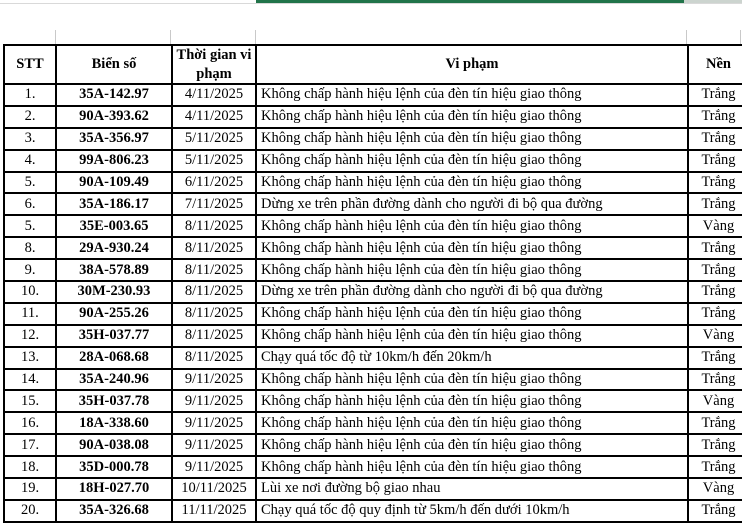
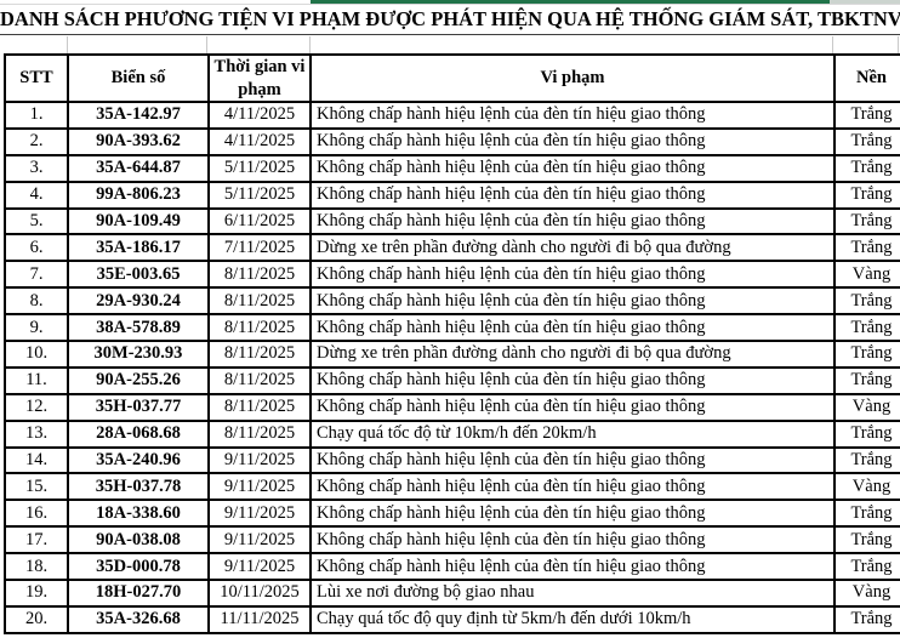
+ DANH SÁCH PHƯƠNG TIỆN VI PHẠM ĐƯỢC PHÁT HIỆN QUA HỆ THỐNG GIÁM SÁT, TBKTNV
  STT	Biển số	Thời gian vi phạm	Vi phạm	Nền
  1.	35A-142.97	4/11/2025	Không chấp hành hiệu lệnh của đèn tín hiệu giao thông	Trắng
  2.	90A-393.62	4/11/2025	Không chấp hành hiệu lệnh của đèn tín hiệu giao thông	Trắng
- 3.	35A-356.97	5/11/2025	Không chấp hành hiệu lệnh của đèn tín hiệu giao thông	Trắng
+ 3.	35A-644.87	5/11/2025	Không chấp hành hiệu lệnh của đèn tín hiệu giao thông	Trắng
  4.	99A-806.23	5/11/2025	Không chấp hành hiệu lệnh của đèn tín hiệu giao thông	Trắng
  5.	90A-109.49	6/11/2025	Không chấp hành hiệu lệnh của đèn tín hiệu giao thông	Trắng
  6.	35A-186.17	7/11/2025	Dừng xe trên phần đường dành cho người đi bộ qua đường	Trắng
- 5.	35E-003.65	8/11/2025	Không chấp hành hiệu lệnh của đèn tín hiệu giao thông	Vàng
+ 7.	35E-003.65	8/11/2025	Không chấp hành hiệu lệnh của đèn tín hiệu giao thông	Vàng
  8.	29A-930.24	8/11/2025	Không chấp hành hiệu lệnh của đèn tín hiệu giao thông	Trắng
  9.	38A-578.89	8/11/2025	Không chấp hành hiệu lệnh của đèn tín hiệu giao thông	Trắng
  10.	30M-230.93	8/11/2025	Dừng xe trên phần đường dành cho người đi bộ qua đường	Trắng
  11.	90A-255.26	8/11/2025	Không chấp hành hiệu lệnh của đèn tín hiệu giao thông	Trắng
  12.	35H-037.77	8/11/2025	Không chấp hành hiệu lệnh của đèn tín hiệu giao thông	Vàng
  13.	28A-068.68	8/11/2025	Chạy quá tốc độ từ 10km/h đến 20km/h	Trắng
  14.	35A-240.96	9/11/2025	Không chấp hành hiệu lệnh của đèn tín hiệu giao thông	Trắng
  15.	35H-037.78	9/11/2025	Không chấp hành hiệu lệnh của đèn tín hiệu giao thông	Vàng
  16.	18A-338.60	9/11/2025	Không chấp hành hiệu lệnh của đèn tín hiệu giao thông	Trắng
  17.	90A-038.08	9/11/2025	Không chấp hành hiệu lệnh của đèn tín hiệu giao thông	Trắng
  18.	35D-000.78	9/11/2025	Không chấp hành hiệu lệnh của đèn tín hiệu giao thông	Trắng
  19.	18H-027.70	10/11/2025	Lùi xe nơi đường bộ giao nhau	Vàng
  20.	35A-326.68	11/11/2025	Chạy quá tốc độ quy định từ 5km/h đến dưới 10km/h	Trắng
